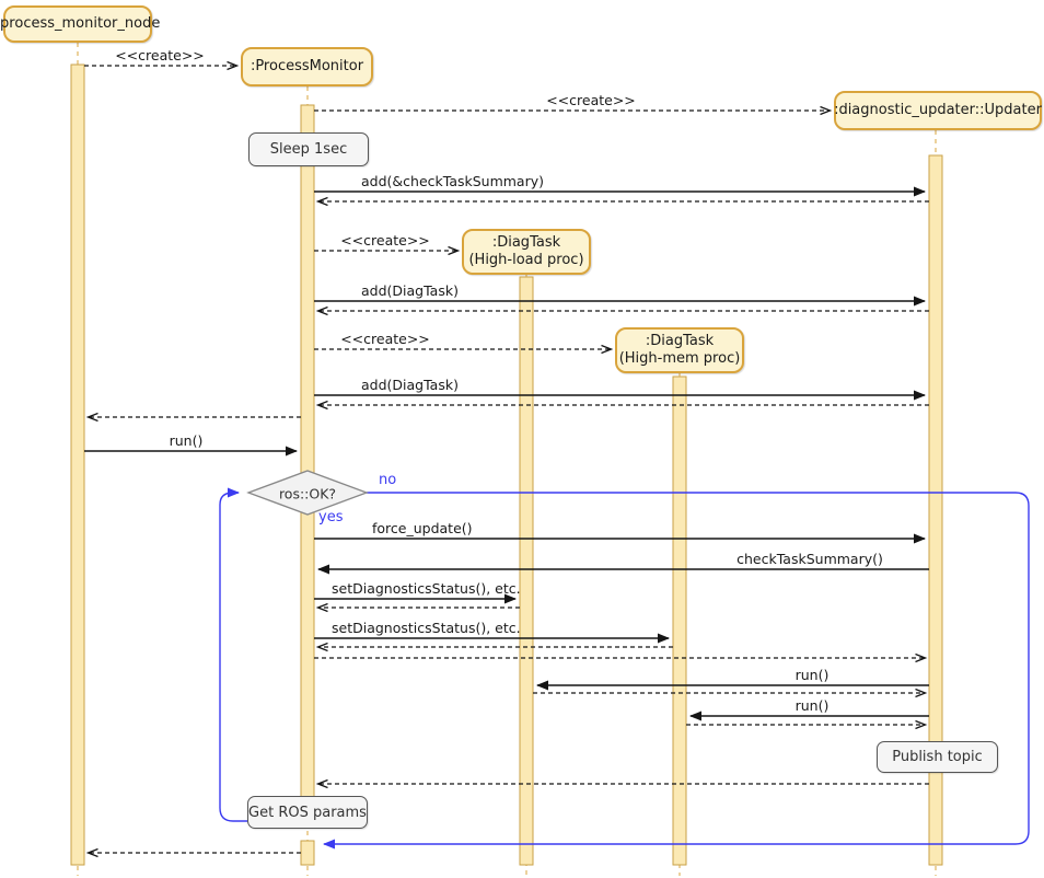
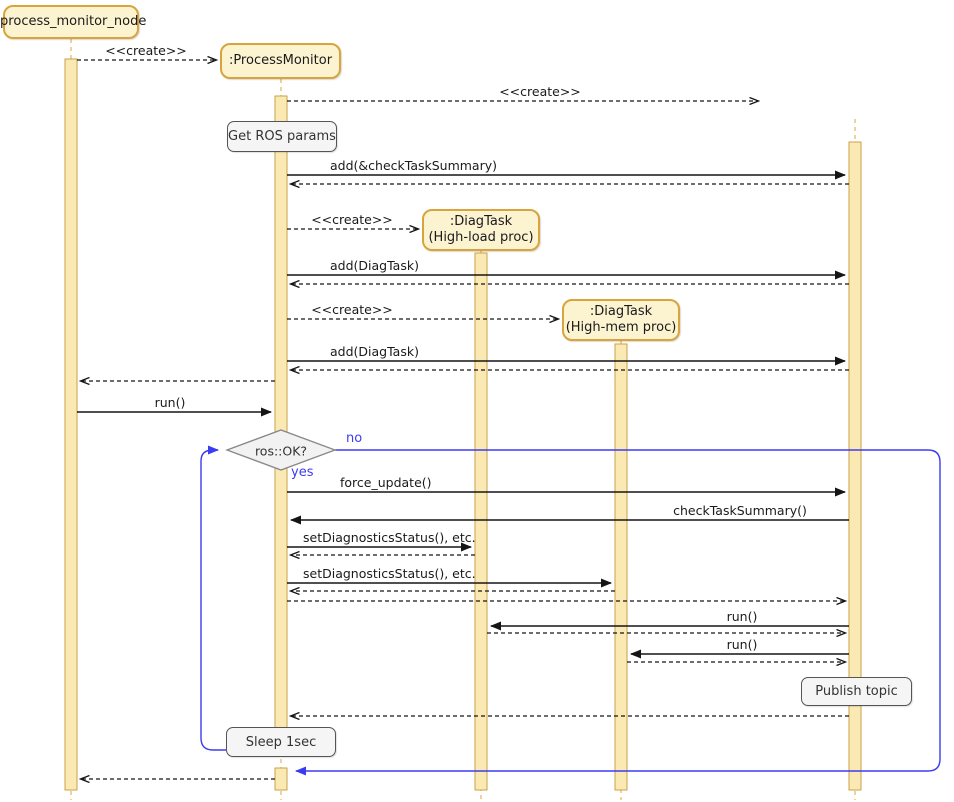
  <<create>>
  <<create>>
  add(&checkTaskSummary)
  <<create>>
  add(DiagTask)
  <<create>>
  add(DiagTask)
  run()
  force_update()
  checkTaskSummary()
  setDiagnosticsStatus(), etc.
  setDiagnosticsStatus(), etc.
  run()
  run()
  ros::OK?
  no
  yes
  process_monitor_node
  :ProcessMonitor
- :diagnostic_updater::Updater
  :DiagTask
  (High-load proc)
  :DiagTask
  (High-mem proc)
- Sleep 1sec
+ Get ROS params
  Publish topic
- Get ROS params
+ Sleep 1sec
